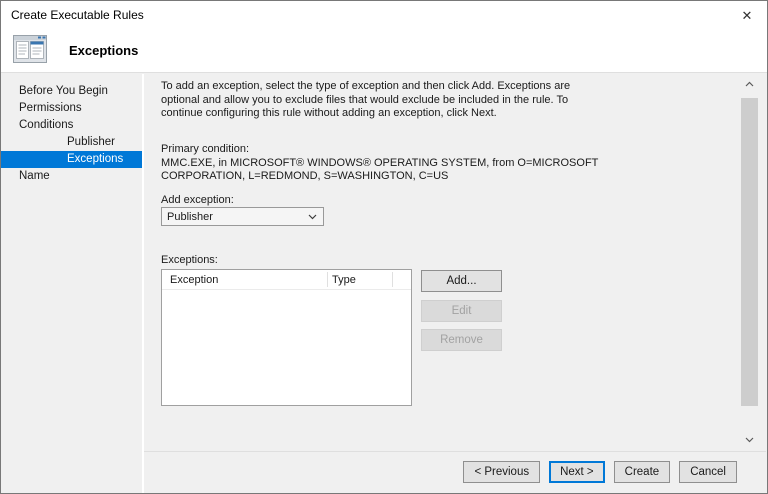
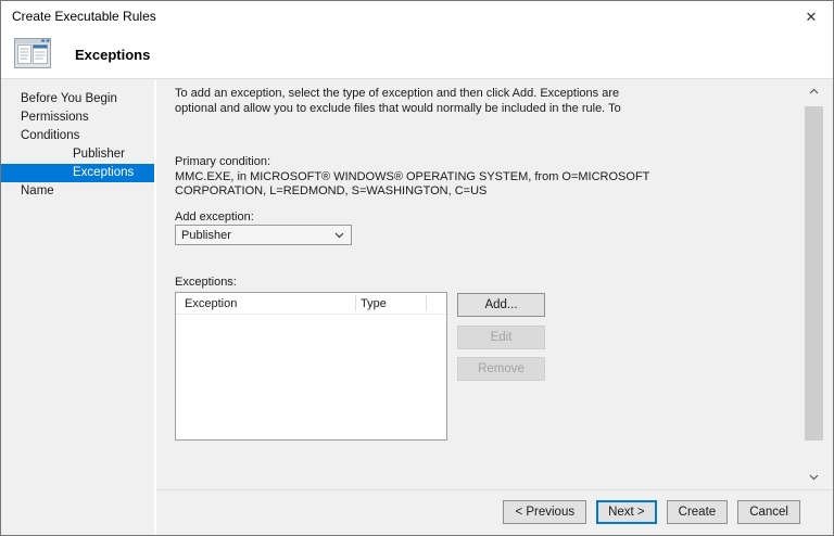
  Create Executable Rules
  ✕
  Exceptions
  Before You Begin
  Permissions
  Conditions
  Publisher
  Exceptions
  Name
  To add an exception, select the type of exception and then click Add. Exceptions are
- optional and allow you to exclude files that would exclude be included in the rule. To
+ optional and allow you to exclude files that would normally be included in the rule. To
- continue configuring this rule without adding an exception, click Next.
  Primary condition:
  MMC.EXE, in MICROSOFT® WINDOWS® OPERATING SYSTEM, from O=MICROSOFT
  CORPORATION, L=REDMOND, S=WASHINGTON, C=US
  Add exception:
  Publisher
  Exceptions:
  Exception
  Type
  Add...
  Edit
  Remove
  < Previous
  Next >
  Create
  Cancel
